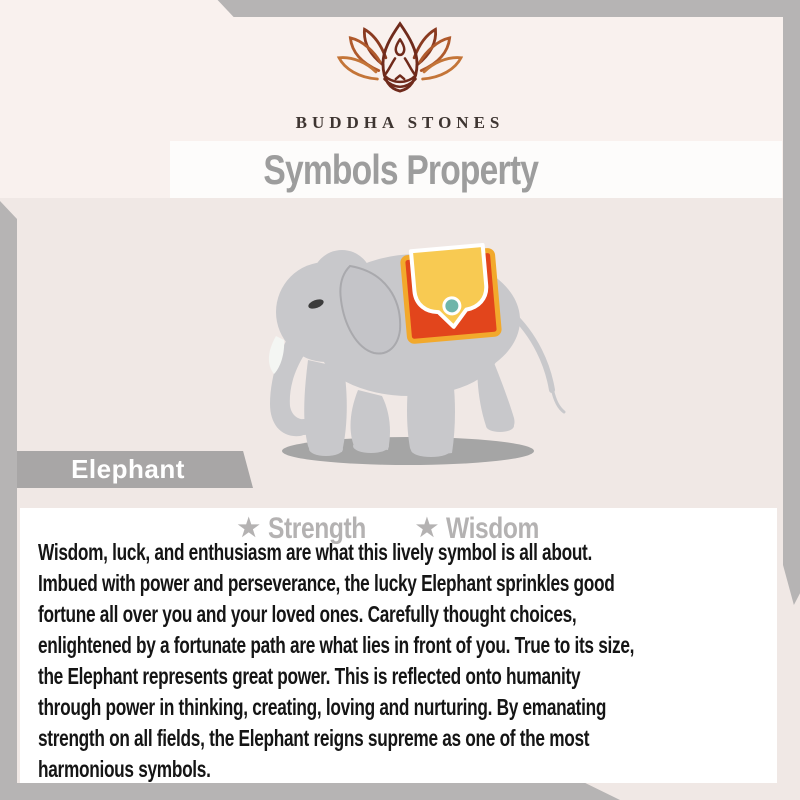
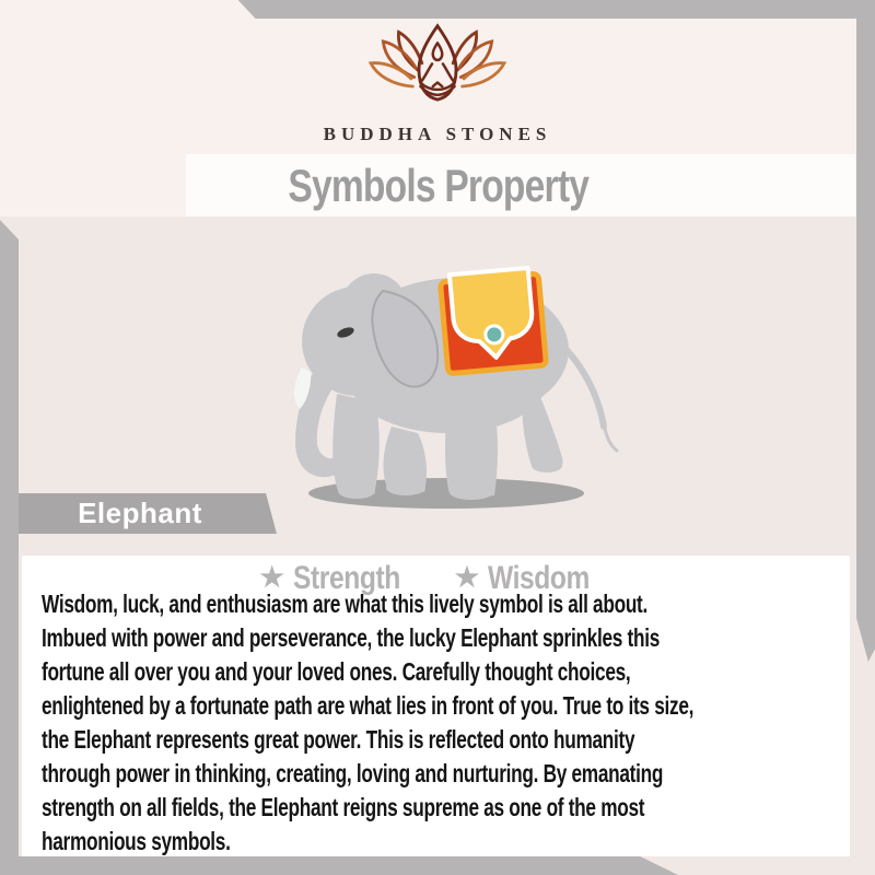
  BUDDHA STONES
  Symbols Property
  Elephant
  ★ Strength ★ Wisdom
  Wisdom, luck, and enthusiasm are what this lively symbol is all about.
- Imbued with power and perseverance, the lucky Elephant sprinkles good
+ Imbued with power and perseverance, the lucky Elephant sprinkles this
  fortune all over you and your loved ones. Carefully thought choices,
  enlightened by a fortunate path are what lies in front of you. True to its size,
  the Elephant represents great power. This is reflected onto humanity
  through power in thinking, creating, loving and nurturing. By emanating
  strength on all fields, the Elephant reigns supreme as one of the most
  harmonious symbols.
